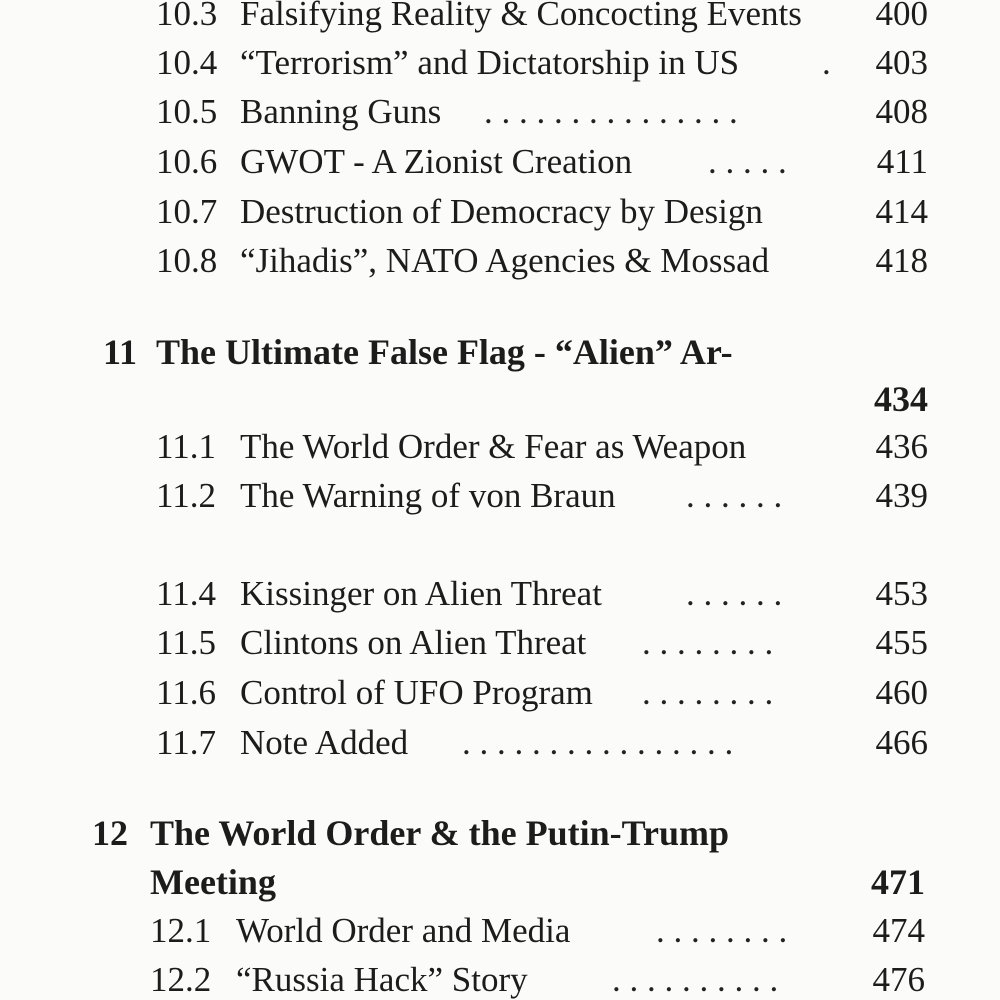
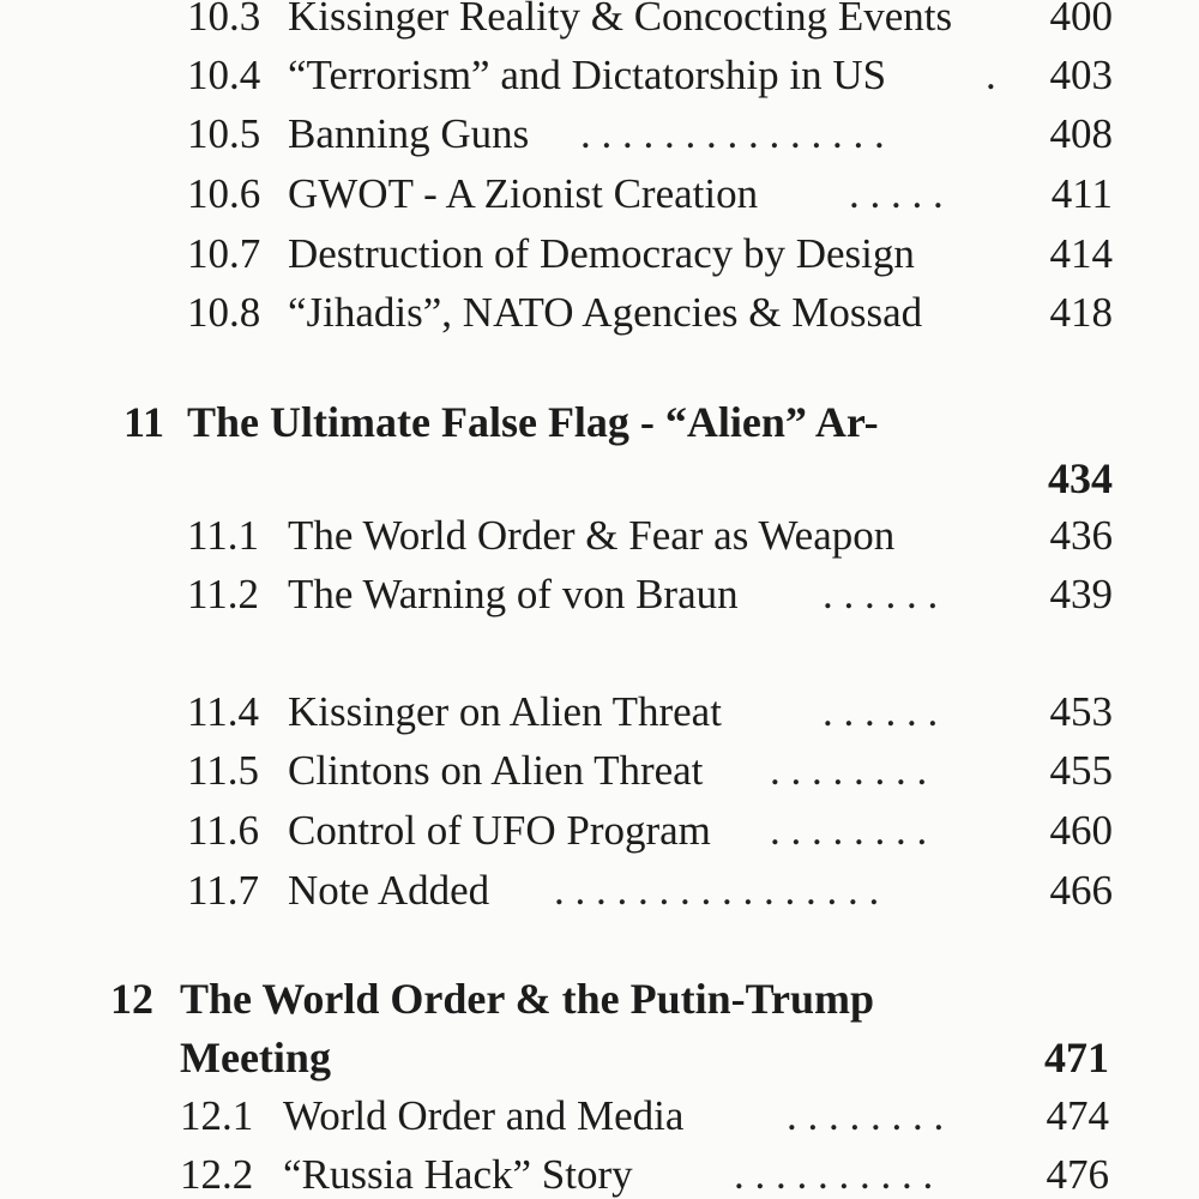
  10.3
- Falsifying Reality & Concocting Events
+ Kissinger Reality & Concocting Events
  400
  10.4
  “Terrorism” and Dictatorship in US
  .
  403
  10.5
  Banning Guns
  . . . . . . . . . . . . . . .
  408
  10.6
  GWOT - A Zionist Creation
  . . . . .
  411
  10.7
  Destruction of Democracy by Design
  414
  10.8
  “Jihadis”, NATO Agencies & Mossad
  418
  11
  The Ultimate False Flag - “Alien” Ar-
  434
  11.1
  The World Order & Fear as Weapon
  436
  11.2
  The Warning of von Braun
  . . . . . .
  439
  11.4
  Kissinger on Alien Threat
  . . . . . .
  453
  11.5
  Clintons on Alien Threat
  . . . . . . . .
  455
  11.6
  Control of UFO Program
  . . . . . . . .
  460
  11.7
  Note Added
  . . . . . . . . . . . . . . . .
  466
  12
  The World Order & the Putin-Trump
  Meeting
  471
  12.1
  World Order and Media
  . . . . . . . .
  474
  12.2
  “Russia Hack” Story
  . . . . . . . . . .
  476
